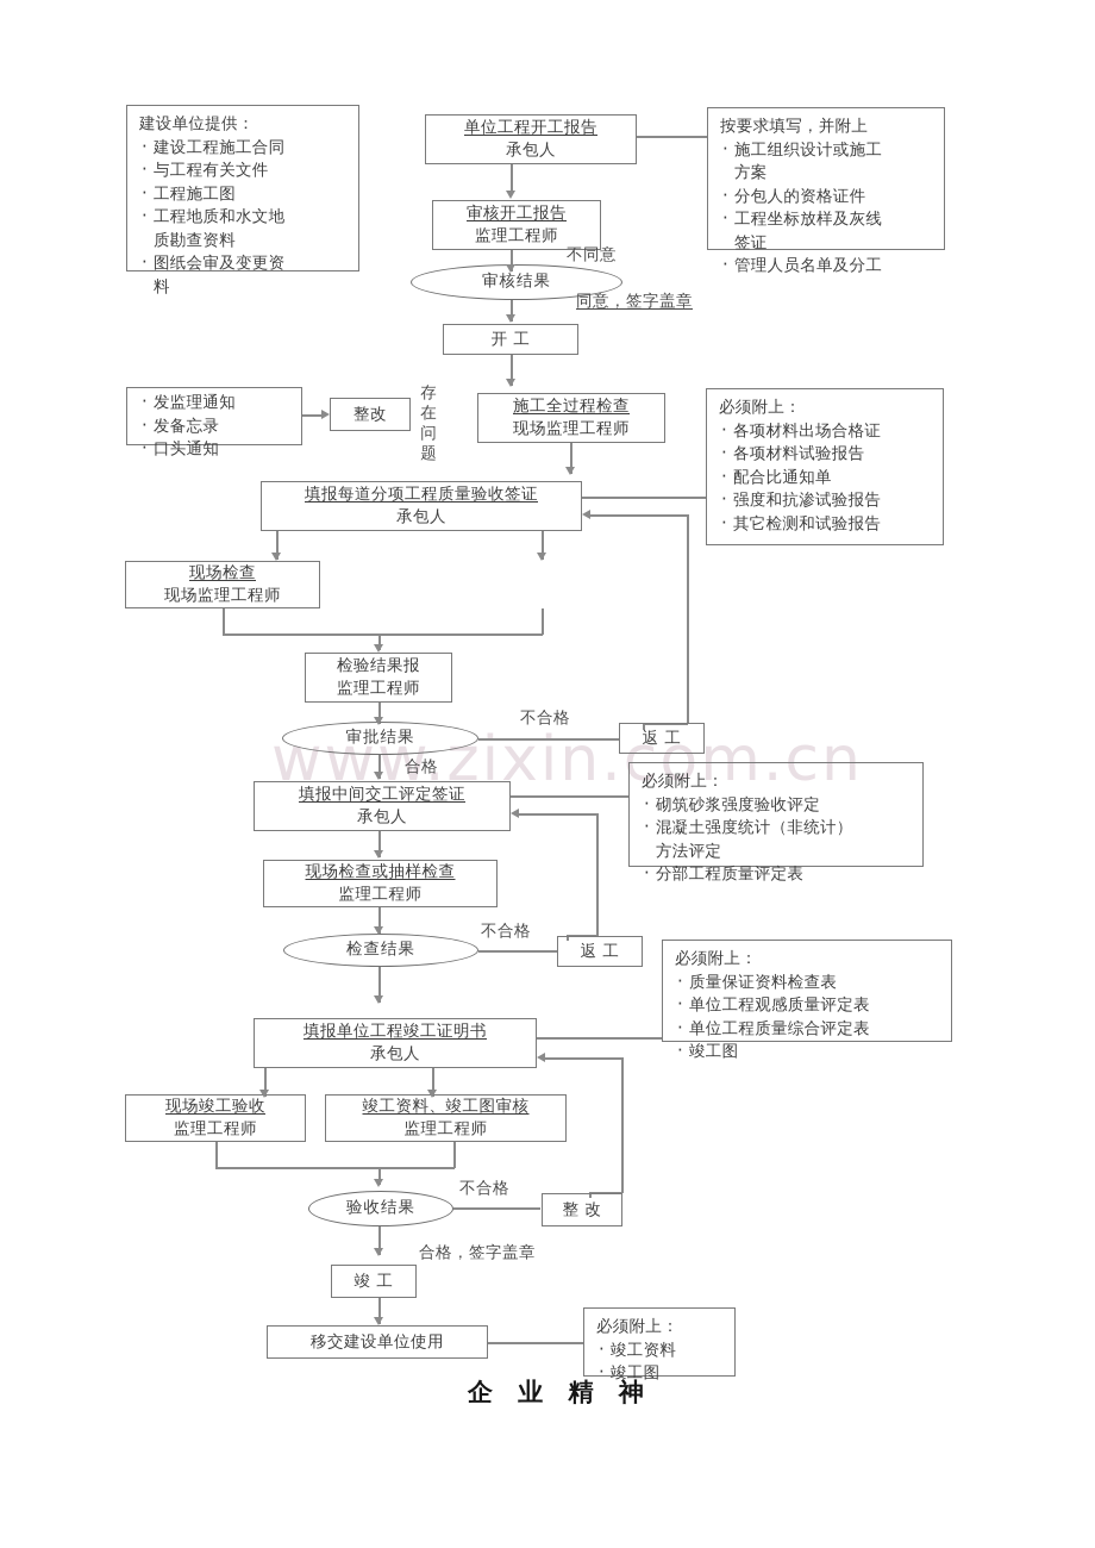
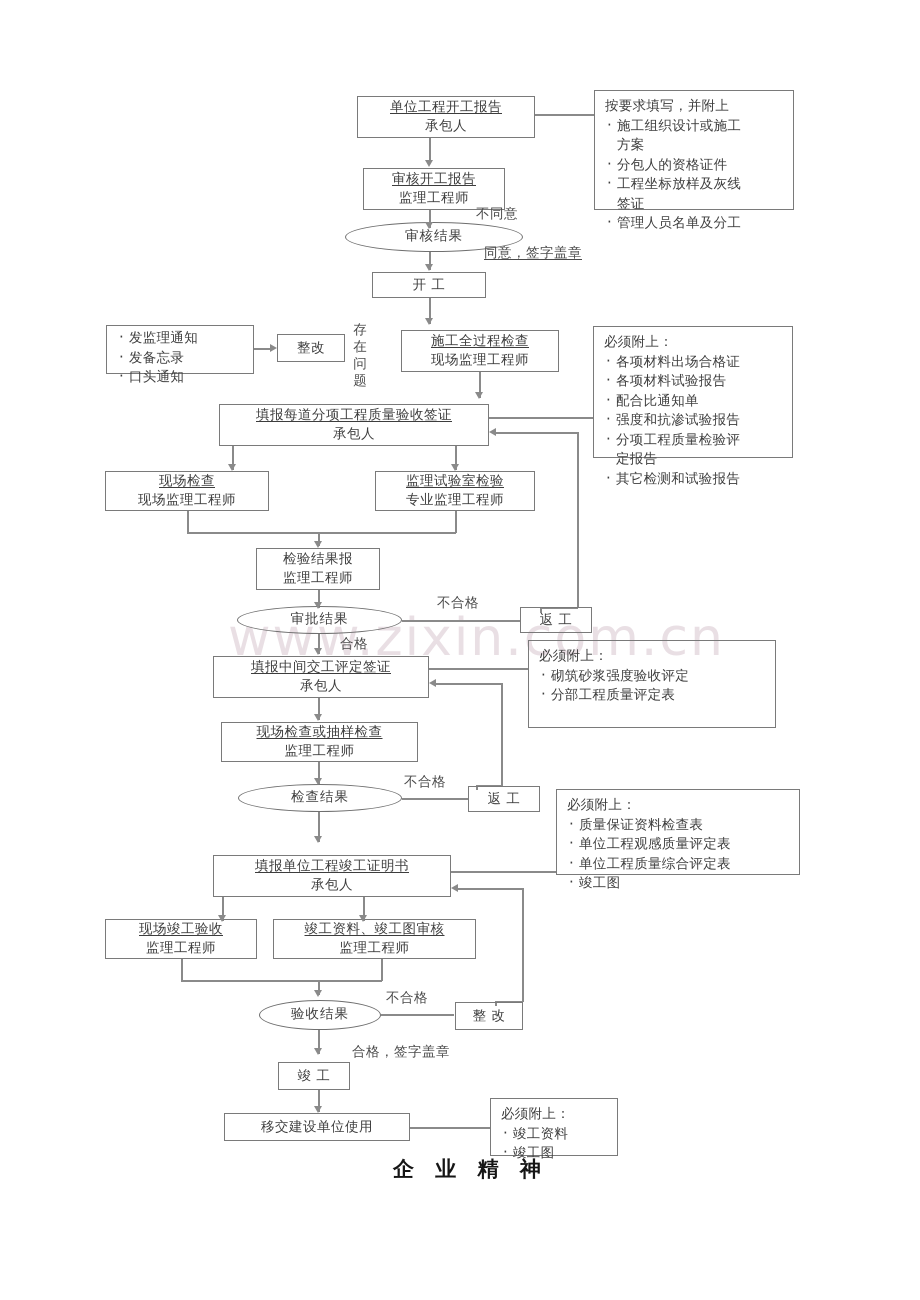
  www.zixin.com.cn
- 建设单位提供：
- 建设工程施工合同
- 与工程有关文件
- 工程施工图
- 工程地质和水文地
- 质勘查资料
- 图纸会审及变更资
- 料
  单位工程开工报告
  承包人
  按要求填写，并附上
  施工组织设计或施工
  方案
  分包人的资格证件
  工程坐标放样及灰线
  签证
  管理人员名单及分工
  审核开工报告
  监理工程师
  不同意
  审核结果
  同意，签字盖章
  开 工
  发监理通知
  发备忘录
  口头通知
  整改
  存在问题
  施工全过程检查
  现场监理工程师
  必须附上：
  各项材料出场合格证
  各项材料试验报告
  配合比通知单
  强度和抗渗试验报告
+ 分项工程质量检验评
+ 定报告
  其它检测和试验报告
  填报每道分项工程质量验收签证
  承包人
  现场检查
  现场监理工程师
+ 监理试验室检验
+ 专业监理工程师
  检验结果报
  监理工程师
  审批结果
  不合格
  返 工
  合格
  必须附上：
  砌筑砂浆强度验收评定
- 混凝土强度统计（非统计）
- 方法评定
  分部工程质量评定表
  填报中间交工评定签证
  承包人
  现场检查或抽样检查
  监理工程师
  检查结果
  不合格
  返 工
  必须附上：
  质量保证资料检查表
  单位工程观感质量评定表
  单位工程质量综合评定表
  竣工图
  填报单位工程竣工证明书
  承包人
  现场竣工验收
  监理工程师
  竣工资料、竣工图审核
  监理工程师
  验收结果
  不合格
  整 改
  合格，签字盖章
  竣 工
  移交建设单位使用
  必须附上：
  竣工资料
  竣工图
  企 业 精 神
